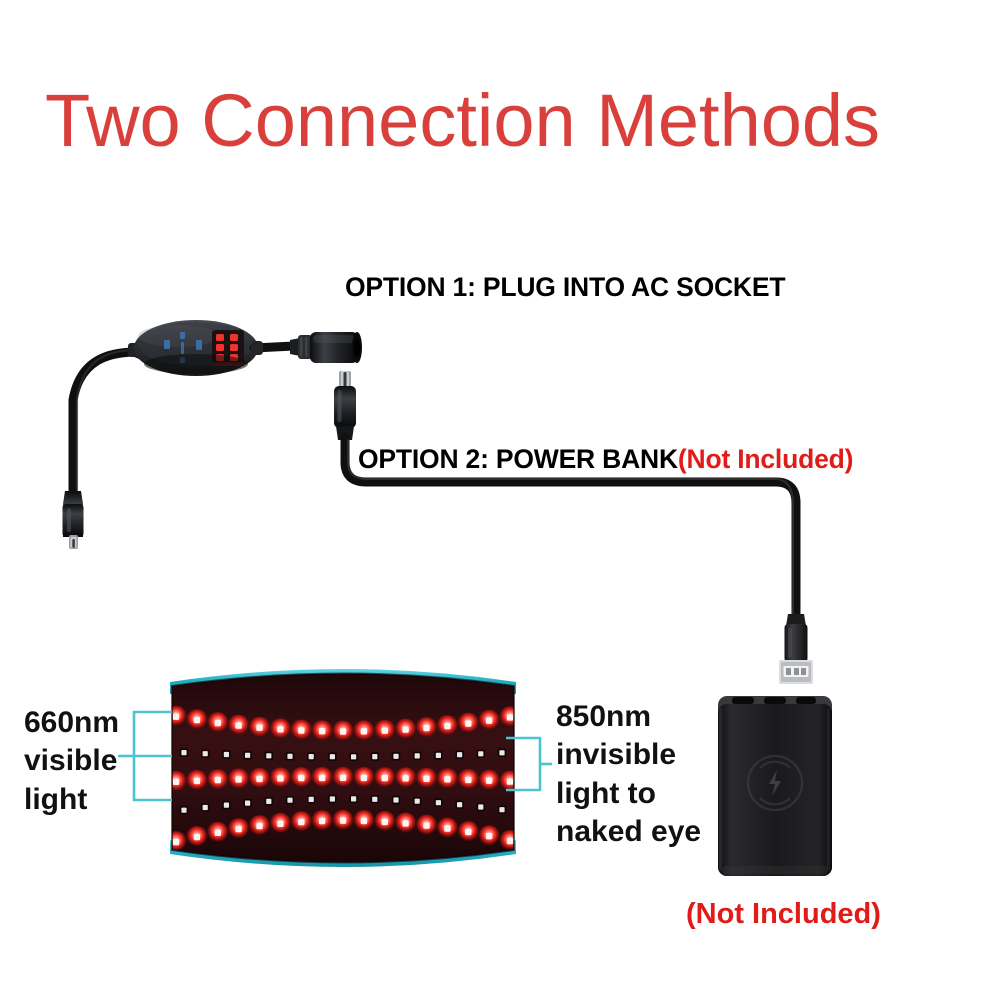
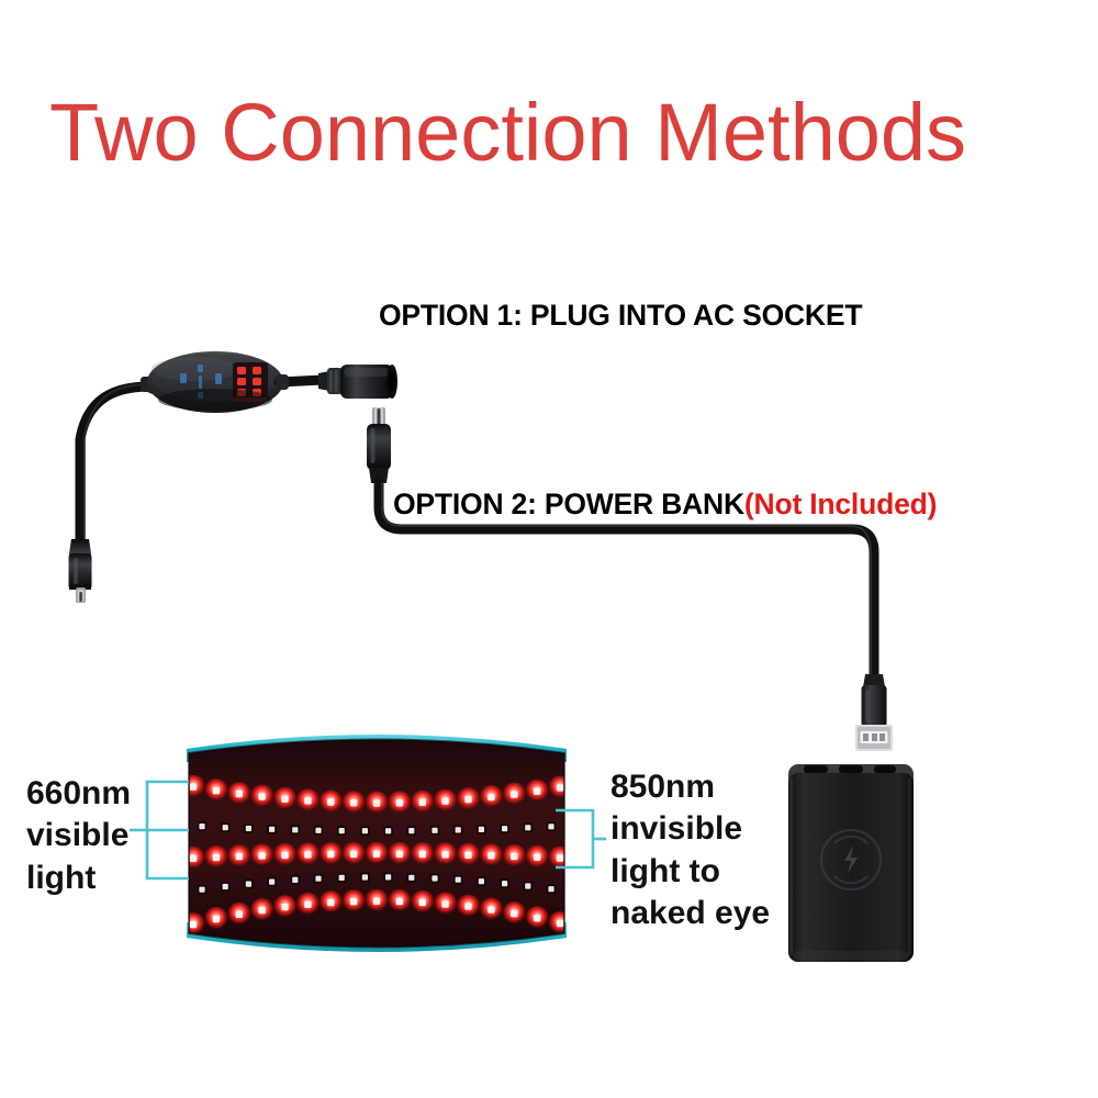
  Two Connection Methods
  OPTION 1: PLUG INTO AC SOCKET
  OPTION 2: POWER BANK(Not Included)
  660nm
  visible
  light
  850nm
  invisible
  light to
  naked eye
- (Not Included)
